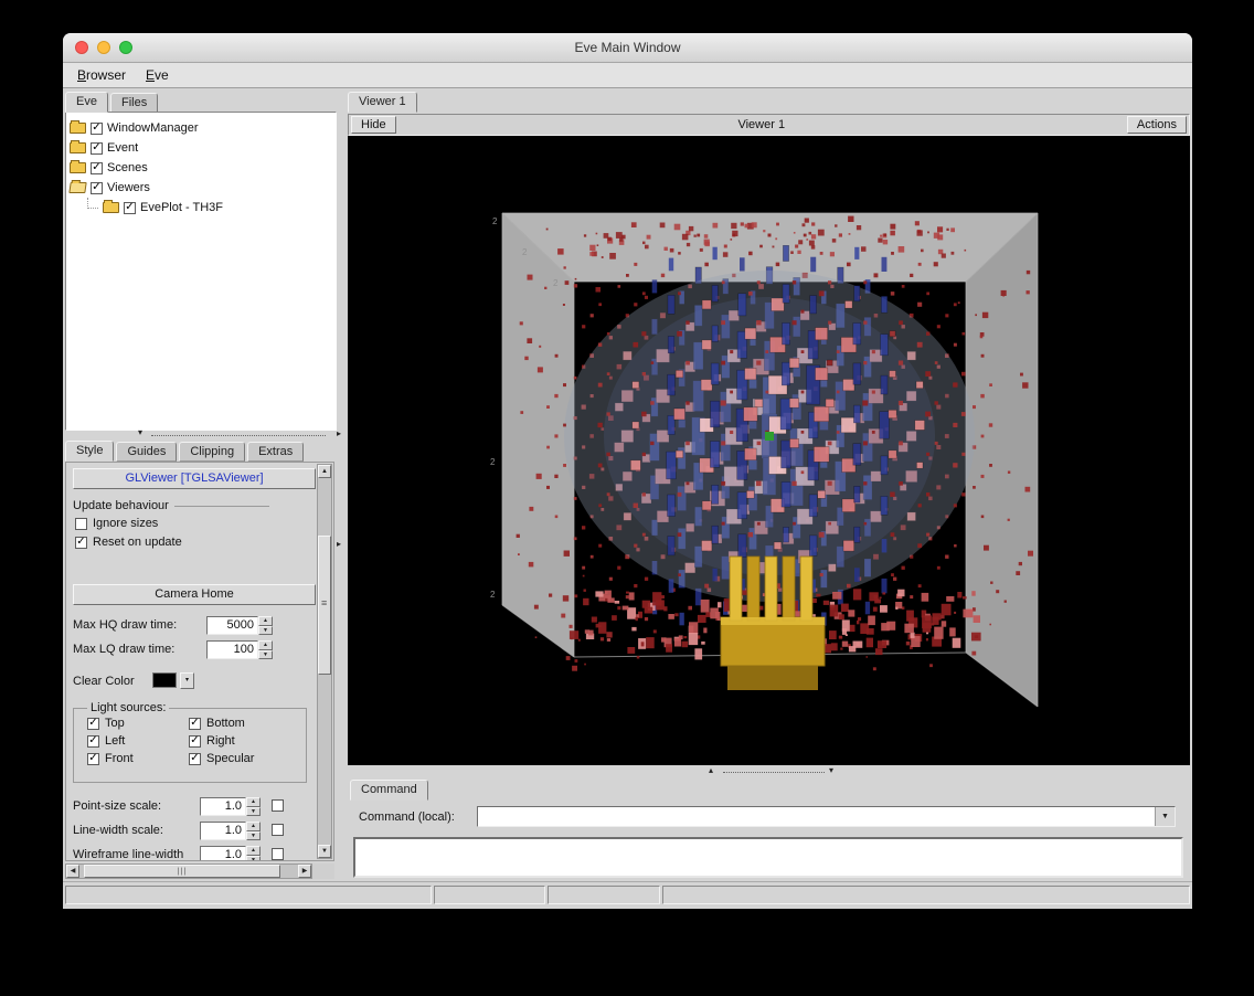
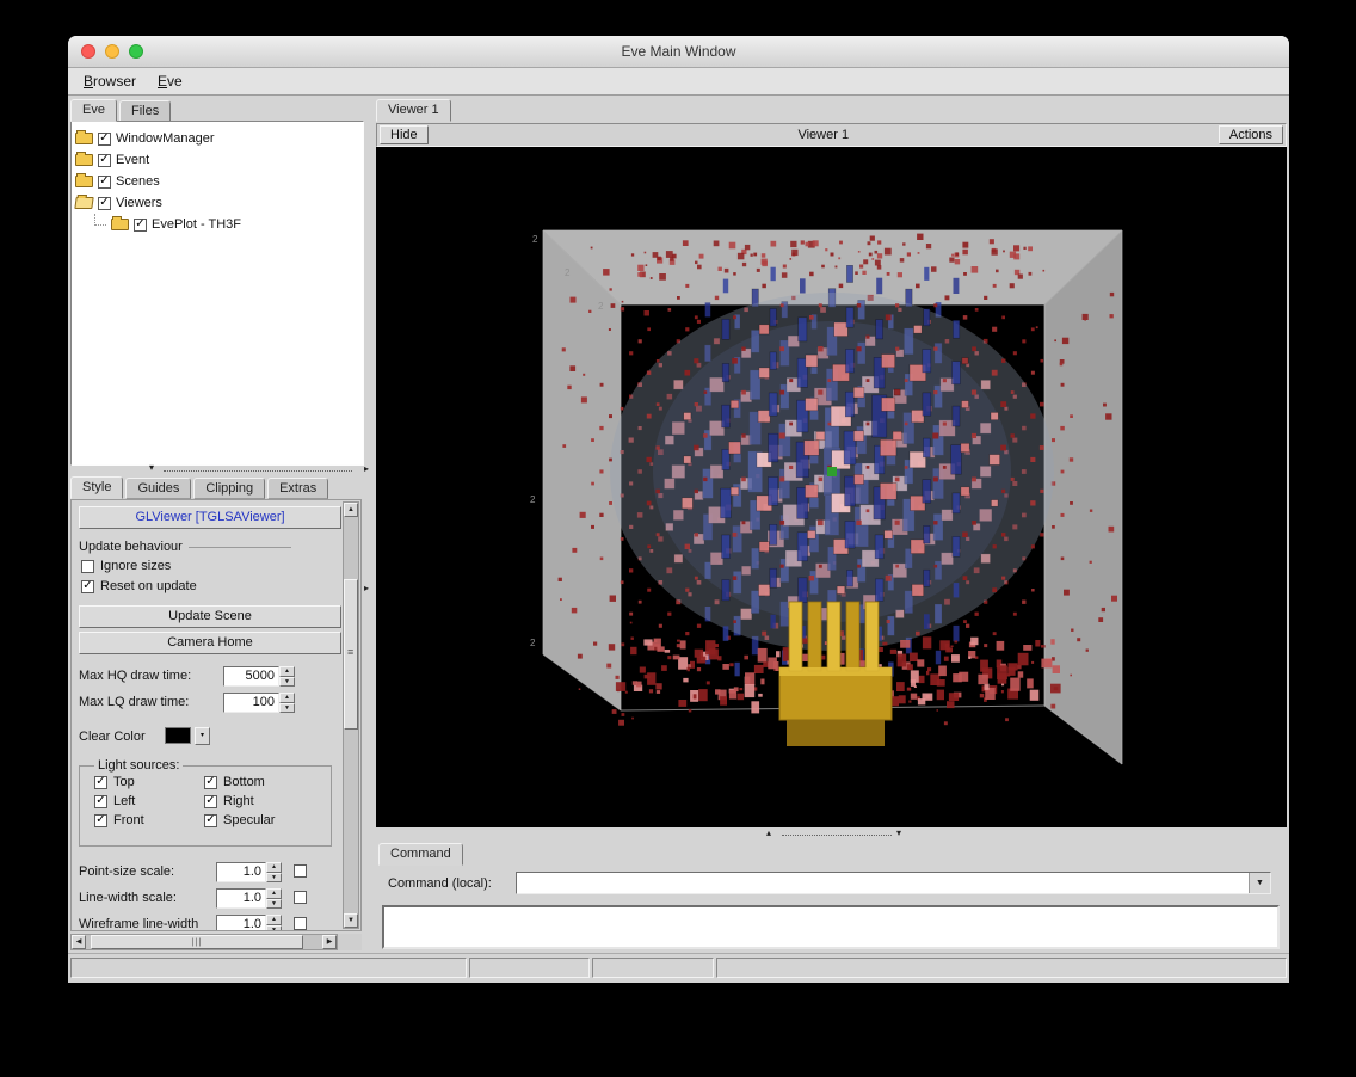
  Eve Main Window
  Browser
  Eve
  Eve
  Files
  WindowManager
  Event
  Scenes
  Viewers
  EvePlot - TH3F
  ▾
  Style
  Guides
  Clipping
  Extras
  GLViewer [TGLSAViewer]
  Update behaviour
  Ignore sizes
  Reset on update
+ Update Scene
  Camera Home
  Max HQ draw time:
  5000
  Max LQ draw time:
  100
  Clear Color
  Light sources:
  Top
  Bottom
  Left
  Right
  Front
  Specular
  Point-size scale:
  1.0
  Line-width scale:
  1.0
  Wireframe line-width
  1.0
  ▸
  ▸
  Viewer 1
  Hide
  Viewer 1
  Actions
  2
  2
  2
  ▴
  ▾
  Command
  Command (local):
